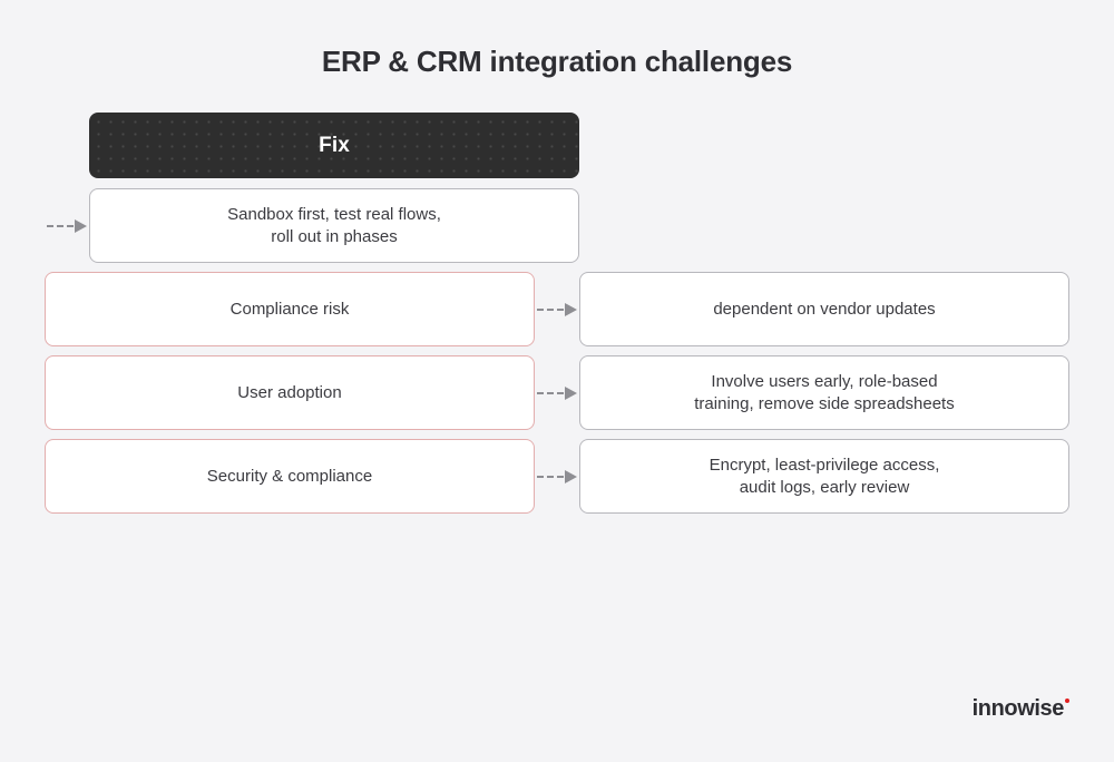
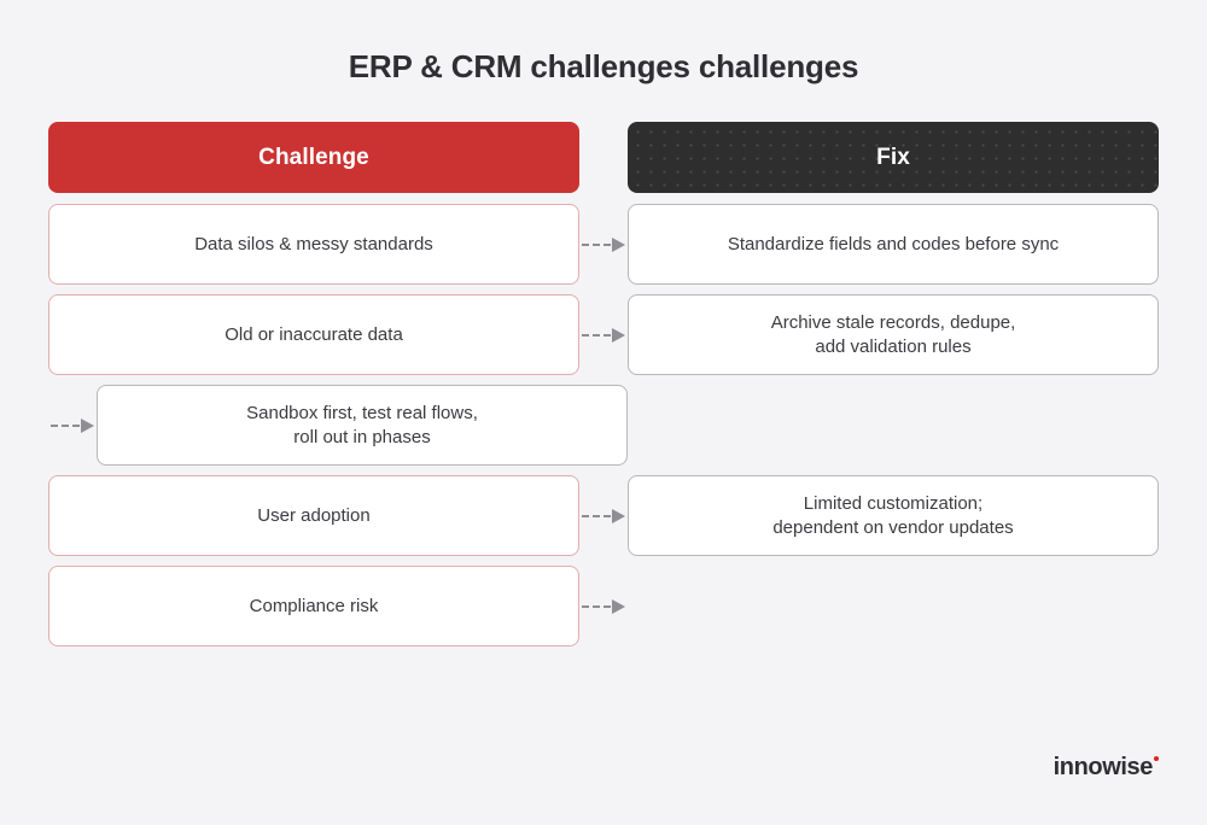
- ERP & CRM integration challenges
+ ERP & CRM challenges challenges
+ Challenge
  Fix
+ Data silos & messy standards
+ Standardize fields and codes before sync
+ Old or inaccurate data
+ Archive stale records, dedupe,
+ add validation rules
  Sandbox first, test real flows,
  roll out in phases
- Compliance risk
+ User adoption
+ Limited customization;
  dependent on vendor updates
- User adoption
+ Compliance risk
- Involve users early, role-based
- training, remove side spreadsheets
- Security & compliance
- Encrypt, least-privilege access,
- audit logs, early review
  innowise
